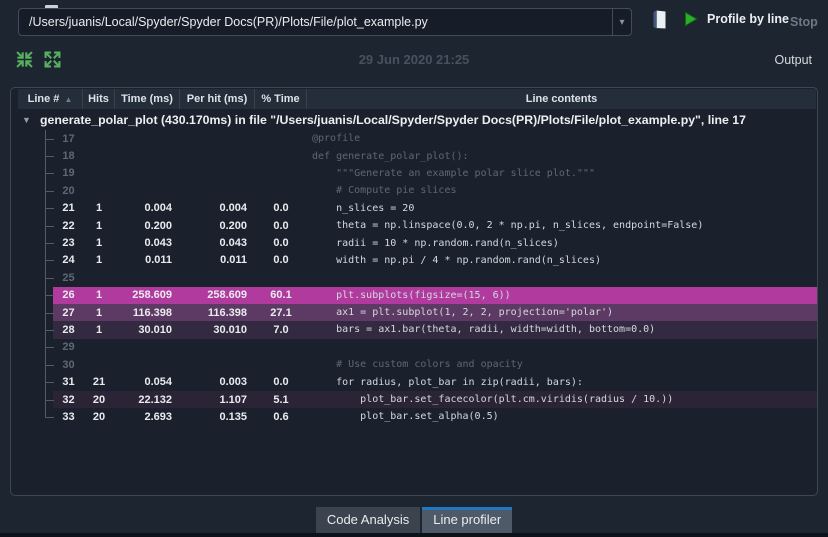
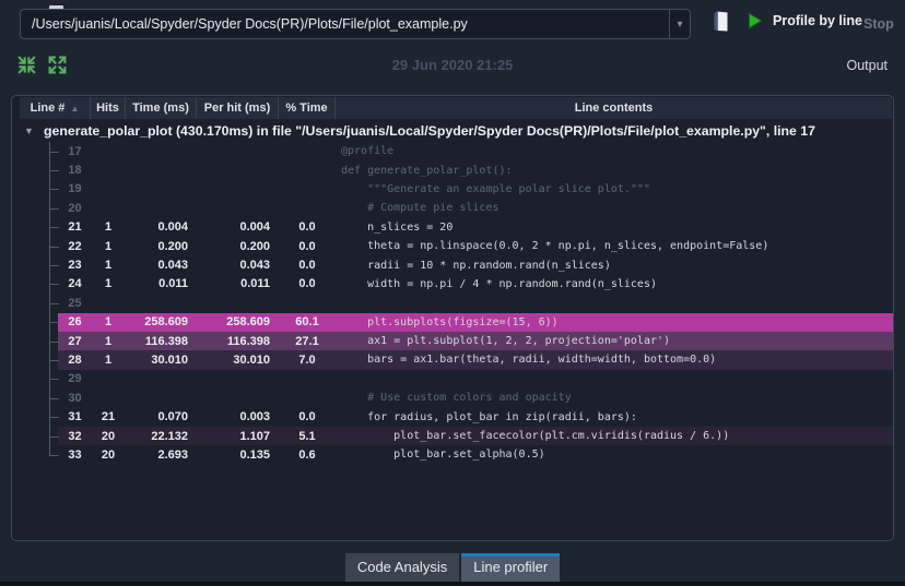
  /Users/juanis/Local/Spyder/Spyder Docs(PR)/Plots/File/plot_example.py
  ▾
  Profile by line
  Stop
  29 Jun 2020 21:25
  Output
  Line #
  ▲
  Hits
  Time (ms)
  Per hit (ms)
  % Time
  Line contents
  ▼
  generate_polar_plot (430.170ms) in file "/Users/juanis/Local/Spyder/Spyder Docs(PR)/Plots/File/plot_example.py", line 17
  17
  @profile
  18
  def generate_polar_plot():
  19
  """Generate an example polar slice plot."""
  20
  # Compute pie slices
  21
  1
  0.004
  0.004
  0.0
  n_slices = 20
  22
  1
  0.200
  0.200
  0.0
  theta = np.linspace(0.0, 2 * np.pi, n_slices, endpoint=False)
  23
  1
  0.043
  0.043
  0.0
  radii = 10 * np.random.rand(n_slices)
  24
  1
  0.011
  0.011
  0.0
  width = np.pi / 4 * np.random.rand(n_slices)
  25
  26
  1
  258.609
  258.609
  60.1
  plt.subplots(figsize=(15, 6))
  27
  1
  116.398
  116.398
  27.1
  ax1 = plt.subplot(1, 2, 2, projection='polar')
  28
  1
  30.010
  30.010
  7.0
  bars = ax1.bar(theta, radii, width=width, bottom=0.0)
  29
  30
  # Use custom colors and opacity
  31
  21
- 0.054
+ 0.070
  0.003
  0.0
  for radius, plot_bar in zip(radii, bars):
  32
  20
  22.132
  1.107
  5.1
- plot_bar.set_facecolor(plt.cm.viridis(radius / 10.))
+ plot_bar.set_facecolor(plt.cm.viridis(radius / 6.))
  33
  20
  2.693
  0.135
  0.6
  plot_bar.set_alpha(0.5)
  Code Analysis
  Line profiler
